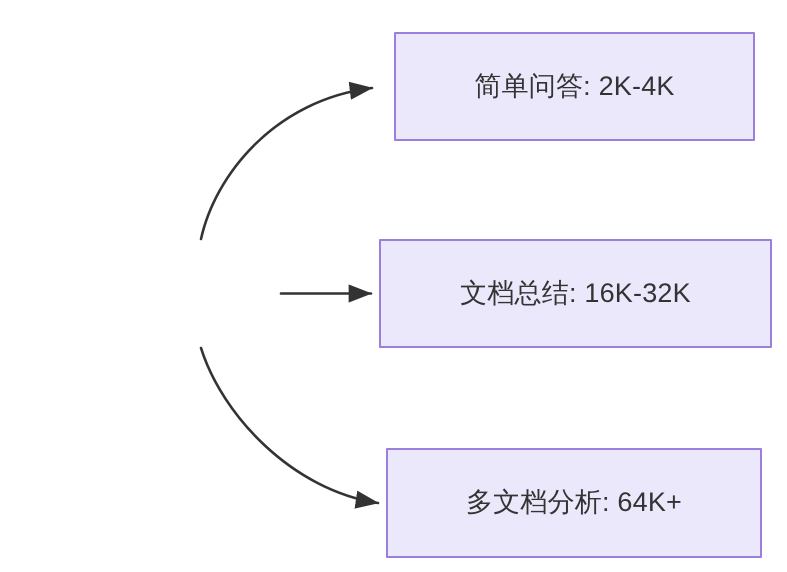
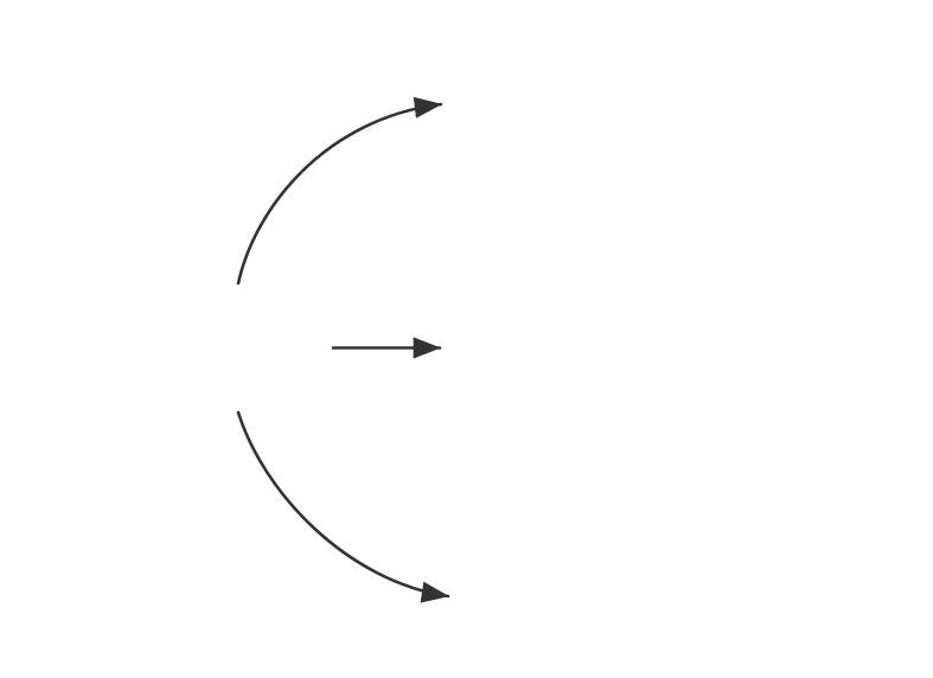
- 简单问答: 2K-4K
- 文档总结: 16K-32K
- 多文档分析: 64K+
